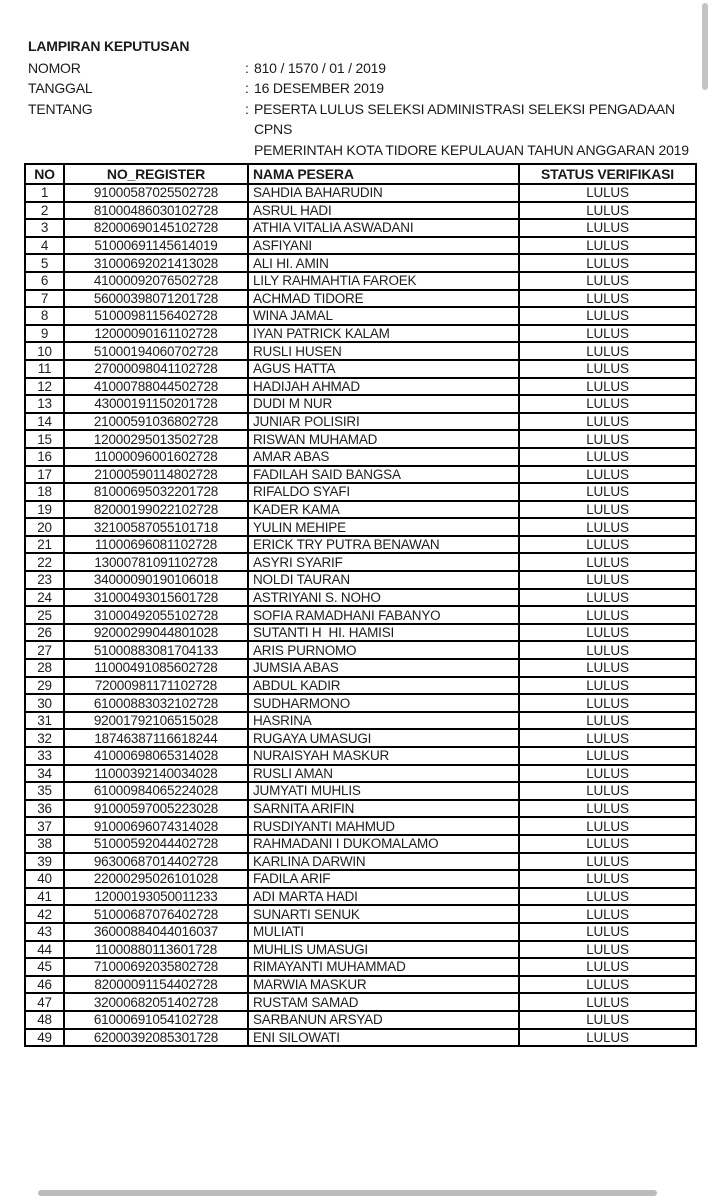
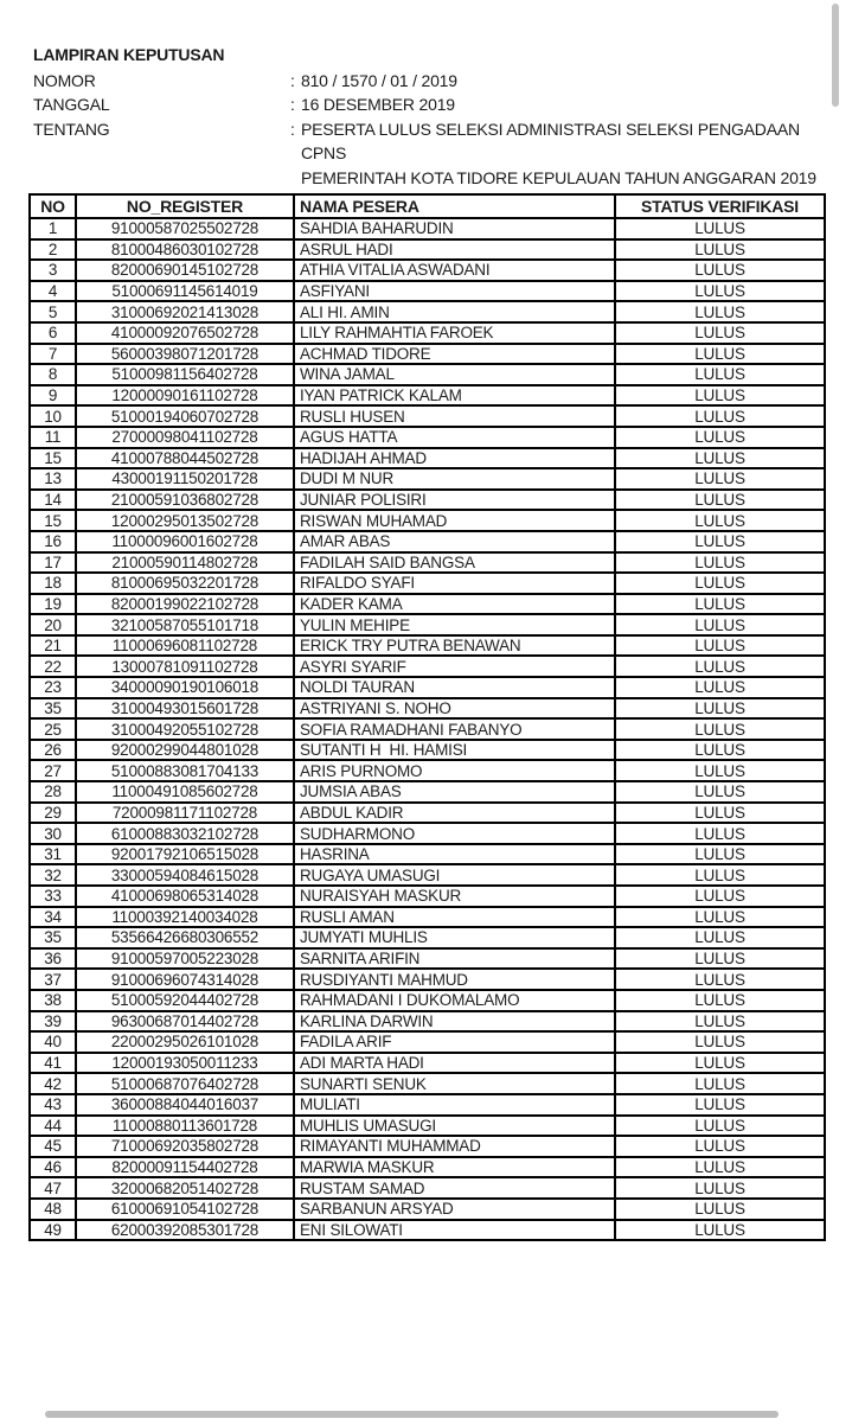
  LAMPIRAN KEPUTUSAN
  NOMOR
  :
  810 / 1570 / 01 / 2019
  TANGGAL
  :
  16 DESEMBER 2019
  TENTANG
  :
  PESERTA LULUS SELEKSI ADMINISTRASI SELEKSI PENGADAAN CPNS
  PEMERINTAH KOTA TIDORE KEPULAUAN TAHUN ANGGARAN 2019
  NO	NO_REGISTER	NAMA PESERA	STATUS VERIFIKASI
  1	91000587025502728	SAHDIA BAHARUDIN	LULUS
  2	81000486030102728	ASRUL HADI	LULUS
  3	82000690145102728	ATHIA VITALIA ASWADANI	LULUS
  4	51000691145614019	ASFIYANI	LULUS
  5	31000692021413028	ALI HI. AMIN	LULUS
  6	41000092076502728	LILY RAHMAHTIA FAROEK	LULUS
  7	56000398071201728	ACHMAD TIDORE	LULUS
  8	51000981156402728	WINA JAMAL	LULUS
  9	12000090161102728	IYAN PATRICK KALAM	LULUS
  10	51000194060702728	RUSLI HUSEN	LULUS
  11	27000098041102728	AGUS HATTA	LULUS
- 12	41000788044502728	HADIJAH AHMAD	LULUS
+ 15	41000788044502728	HADIJAH AHMAD	LULUS
  13	43000191150201728	DUDI M NUR	LULUS
  14	21000591036802728	JUNIAR POLISIRI	LULUS
  15	12000295013502728	RISWAN MUHAMAD	LULUS
  16	11000096001602728	AMAR ABAS	LULUS
  17	21000590114802728	FADILAH SAID BANGSA	LULUS
  18	81000695032201728	RIFALDO SYAFI	LULUS
  19	82000199022102728	KADER KAMA	LULUS
  20	32100587055101718	YULIN MEHIPE	LULUS
  21	11000696081102728	ERICK TRY PUTRA BENAWAN	LULUS
  22	13000781091102728	ASYRI SYARIF	LULUS
  23	34000090190106018	NOLDI TAURAN	LULUS
- 24	31000493015601728	ASTRIYANI S. NOHO	LULUS
+ 35	31000493015601728	ASTRIYANI S. NOHO	LULUS
  25	31000492055102728	SOFIA RAMADHANI FABANYO	LULUS
  26	92000299044801028	SUTANTI H HI. HAMISI	LULUS
  27	51000883081704133	ARIS PURNOMO	LULUS
  28	11000491085602728	JUMSIA ABAS	LULUS
  29	72000981171102728	ABDUL KADIR	LULUS
  30	61000883032102728	SUDHARMONO	LULUS
  31	92001792106515028	HASRINA	LULUS
- 32	18746387116618244	RUGAYA UMASUGI	LULUS
+ 32	33000594084615028	RUGAYA UMASUGI	LULUS
  33	41000698065314028	NURAISYAH MASKUR	LULUS
  34	11000392140034028	RUSLI AMAN	LULUS
- 35	61000984065224028	JUMYATI MUHLIS	LULUS
+ 35	53566426680306552	JUMYATI MUHLIS	LULUS
  36	91000597005223028	SARNITA ARIFIN	LULUS
  37	91000696074314028	RUSDIYANTI MAHMUD	LULUS
  38	51000592044402728	RAHMADANI I DUKOMALAMO	LULUS
  39	96300687014402728	KARLINA DARWIN	LULUS
  40	22000295026101028	FADILA ARIF	LULUS
  41	12000193050011233	ADI MARTA HADI	LULUS
  42	51000687076402728	SUNARTI SENUK	LULUS
  43	36000884044016037	MULIATI	LULUS
  44	11000880113601728	MUHLIS UMASUGI	LULUS
  45	71000692035802728	RIMAYANTI MUHAMMAD	LULUS
  46	82000091154402728	MARWIA MASKUR	LULUS
  47	32000682051402728	RUSTAM SAMAD	LULUS
  48	61000691054102728	SARBANUN ARSYAD	LULUS
  49	62000392085301728	ENI SILOWATI	LULUS
